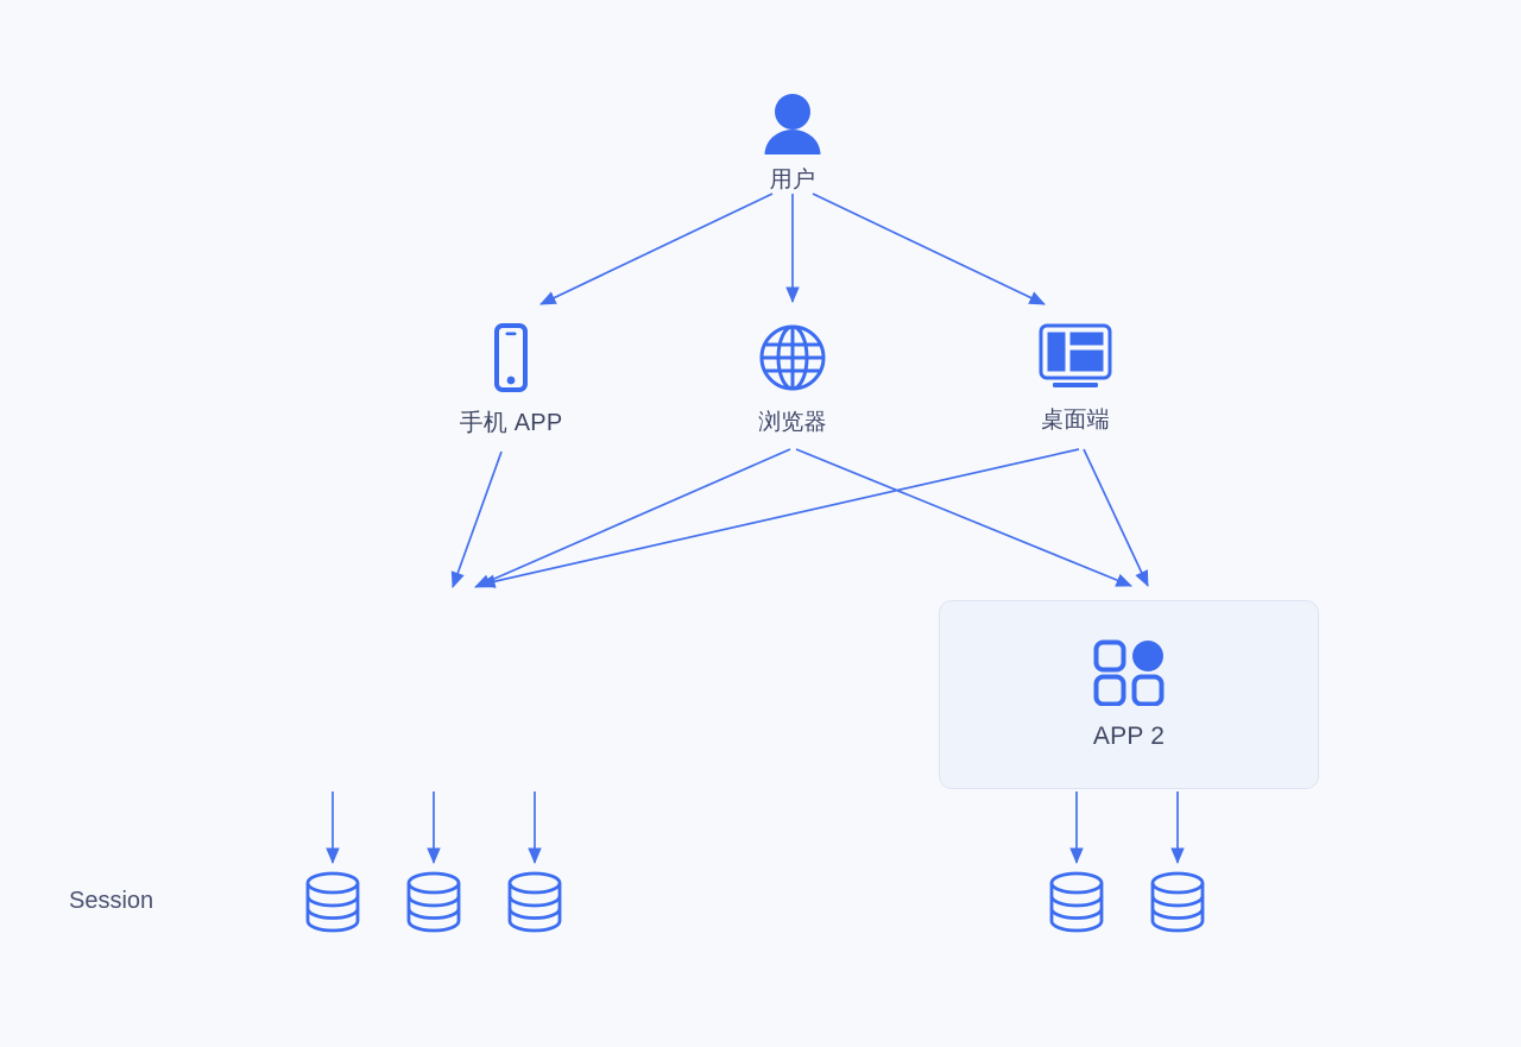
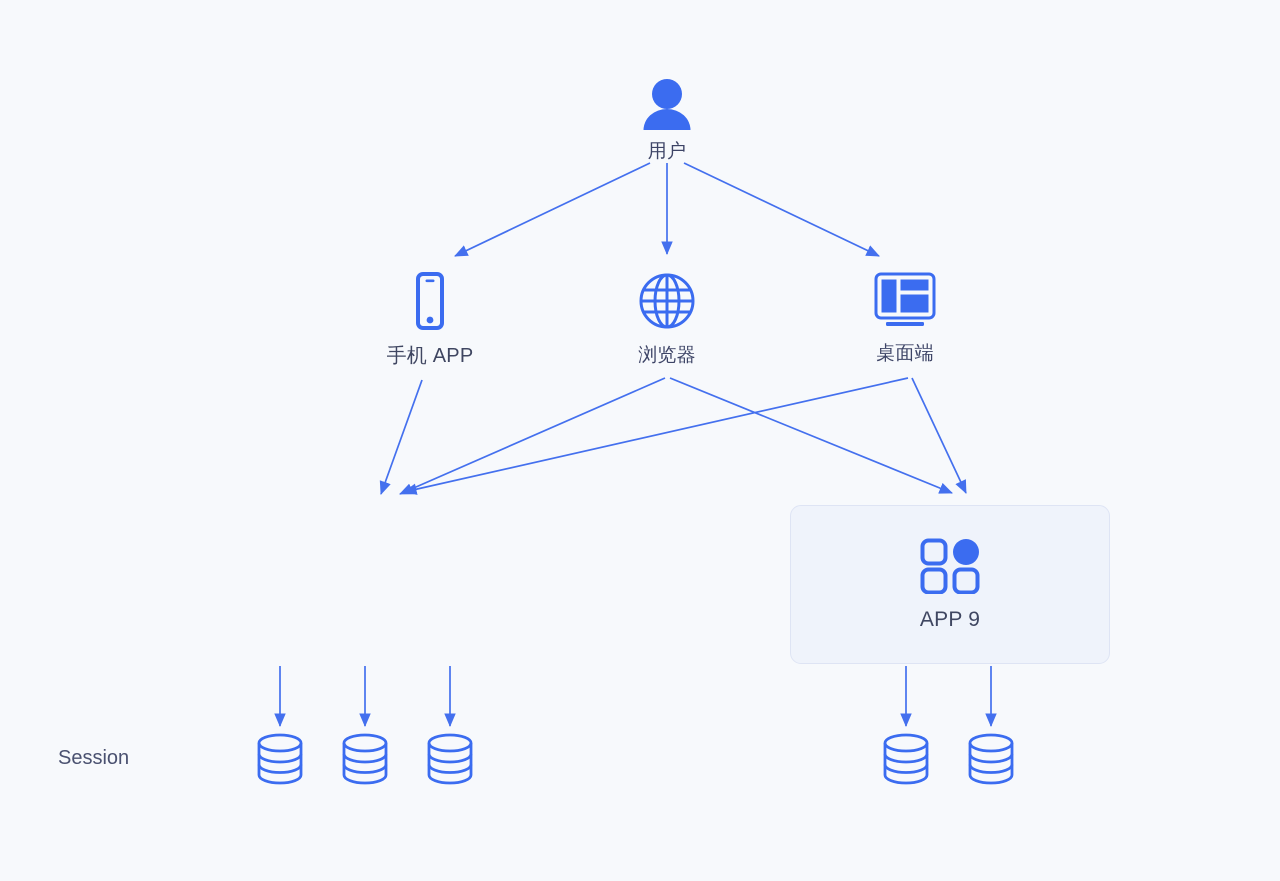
  用户
  手机 APP
  浏览器
  桌面端
- APP 2
+ APP 9
  Session
